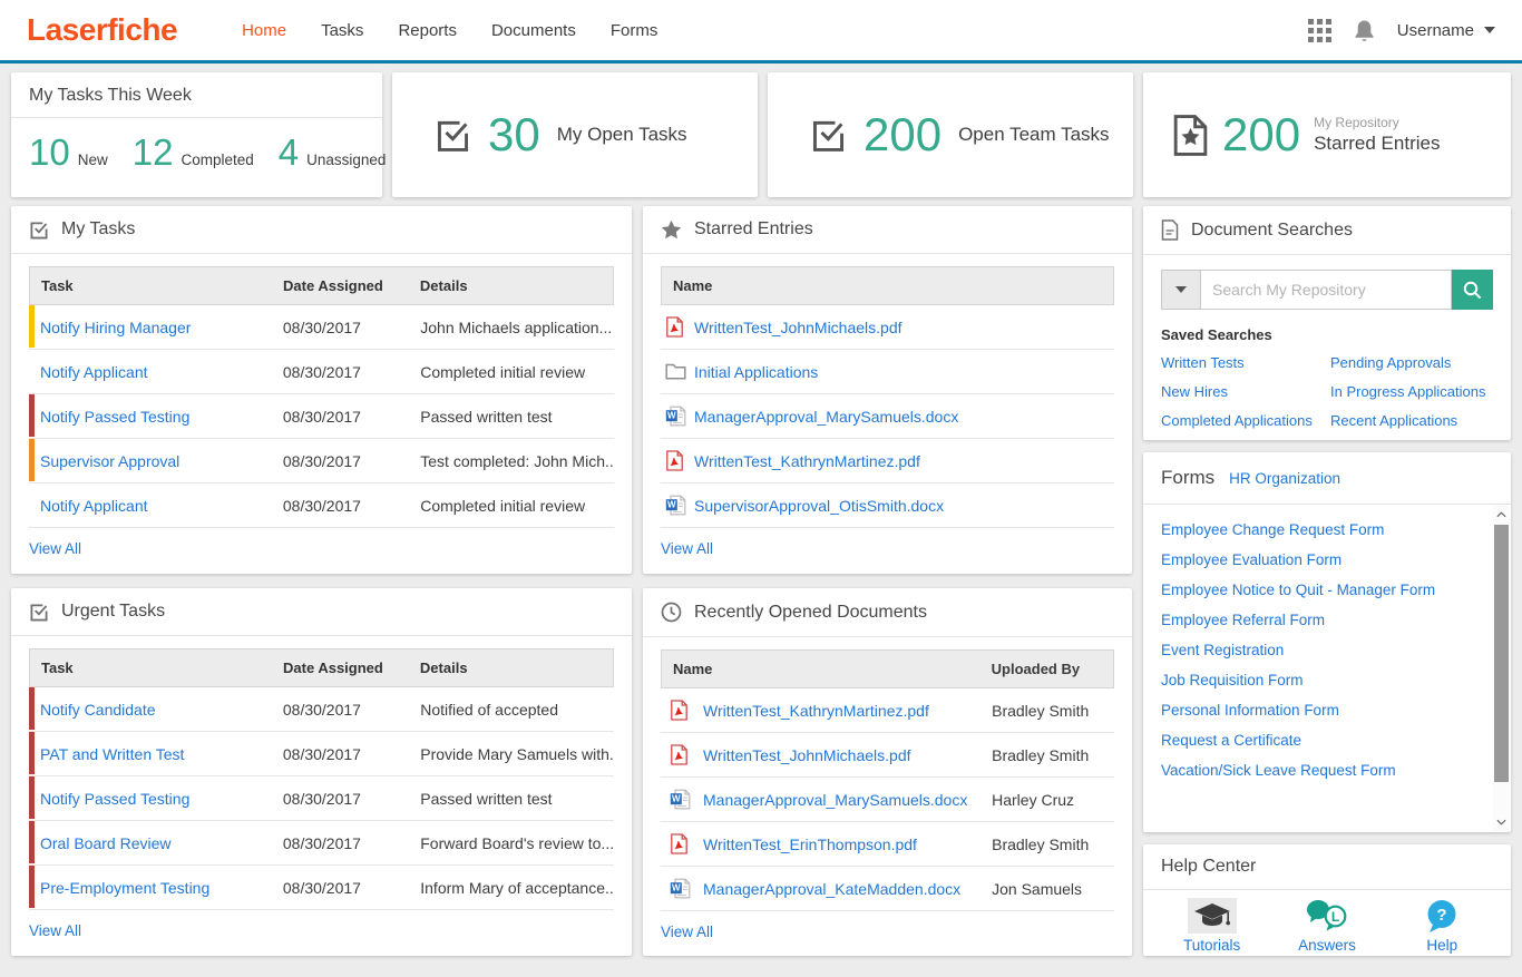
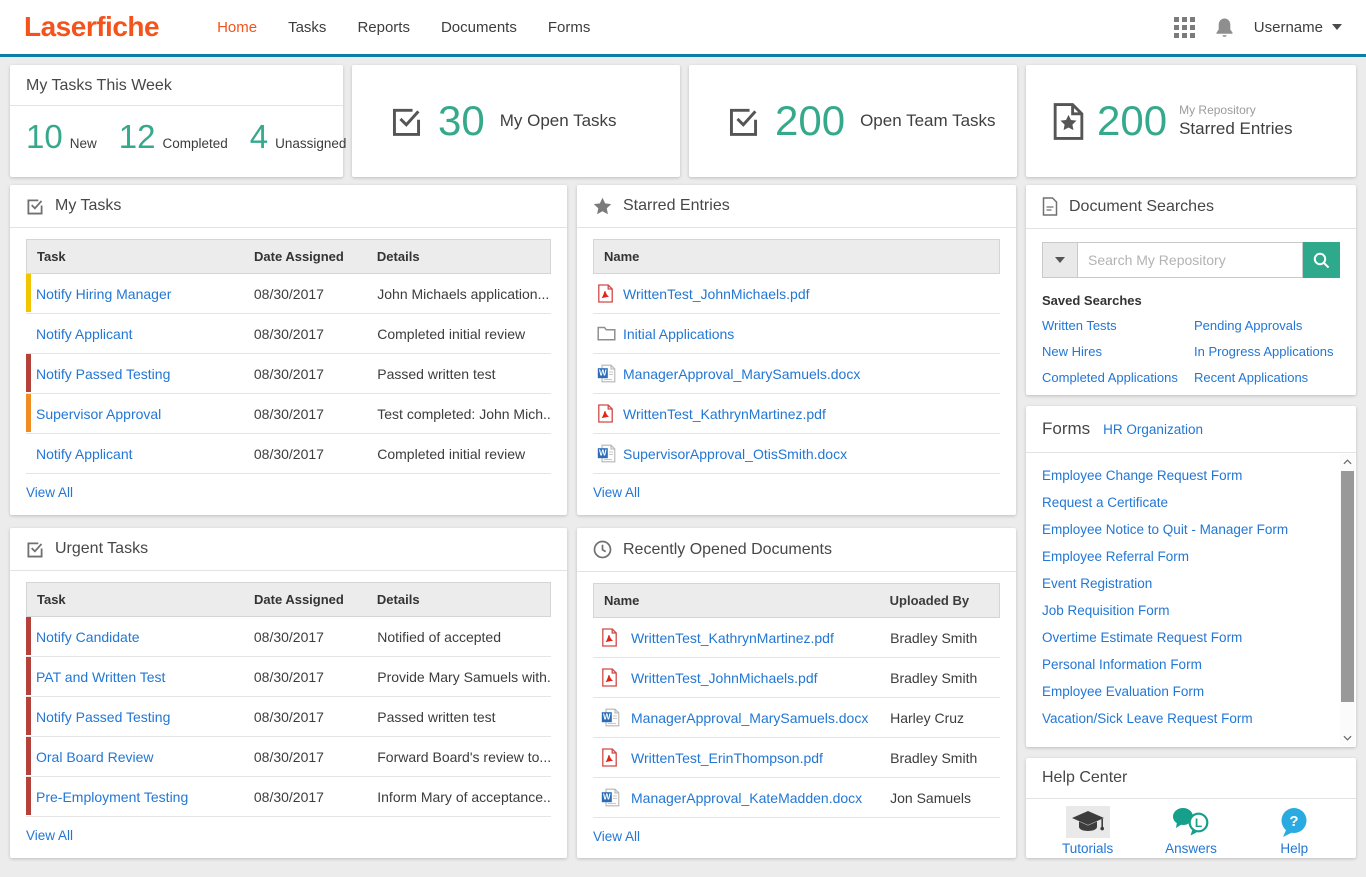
  Laserfiche
  Home
  Tasks
  Reports
  Documents
  Forms
  Username
  My Tasks This Week
  10
  New
  12
  Completed
  4
  Unassigned
  30
  My Open Tasks
  200
  Open Team Tasks
  200
  My Repository
  Starred Entries
  My Tasks
  Task
  Date Assigned
  Details
  Notify Hiring Manager
  08/30/2017
  John Michaels application...
  Notify Applicant
  08/30/2017
  Completed initial review
  Notify Passed Testing
  08/30/2017
  Passed written test
  Supervisor Approval
  08/30/2017
  Test completed: John Mich..
  Notify Applicant
  08/30/2017
  Completed initial review
  View All
  Urgent Tasks
  Task
  Date Assigned
  Details
  Notify Candidate
  08/30/2017
  Notified of accepted
  PAT and Written Test
  08/30/2017
  Provide Mary Samuels with.
  Notify Passed Testing
  08/30/2017
  Passed written test
  Oral Board Review
  08/30/2017
  Forward Board's review to...
  Pre-Employment Testing
  08/30/2017
  Inform Mary of acceptance..
  View All
  Starred Entries
  Name
  WrittenTest_JohnMichaels.pdf
  Initial Applications
  W
  ManagerApproval_MarySamuels.docx
  WrittenTest_KathrynMartinez.pdf
  W
  SupervisorApproval_OtisSmith.docx
  View All
  Recently Opened Documents
  Name
  Uploaded By
  WrittenTest_KathrynMartinez.pdf
  Bradley Smith
  WrittenTest_JohnMichaels.pdf
  Bradley Smith
  W
  ManagerApproval_MarySamuels.docx
  Harley Cruz
  WrittenTest_ErinThompson.pdf
  Bradley Smith
  W
  ManagerApproval_KateMadden.docx
  Jon Samuels
  View All
  Document Searches
  Search My Repository
  Saved Searches
  Written Tests
  Pending Approvals
  New Hires
  In Progress Applications
  Completed Applications
  Recent Applications
  Forms
  HR Organization
  Employee Change Request Form
- Employee Evaluation Form
+ Request a Certificate
  Employee Notice to Quit - Manager Form
  Employee Referral Form
  Event Registration
  Job Requisition Form
+ Overtime Estimate Request Form
  Personal Information Form
- Request a Certificate
+ Employee Evaluation Form
  Vacation/Sick Leave Request Form
  Help Center
  Tutorials
  L
  Answers
  ?
  Help
